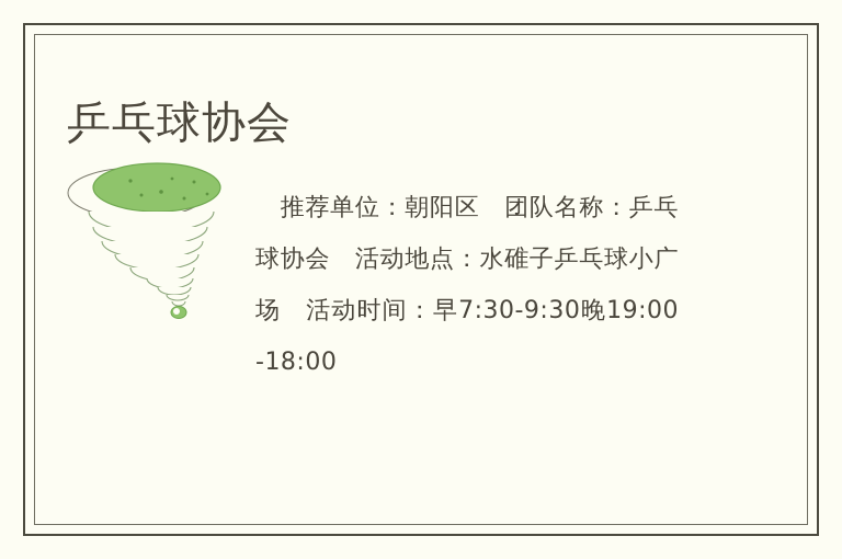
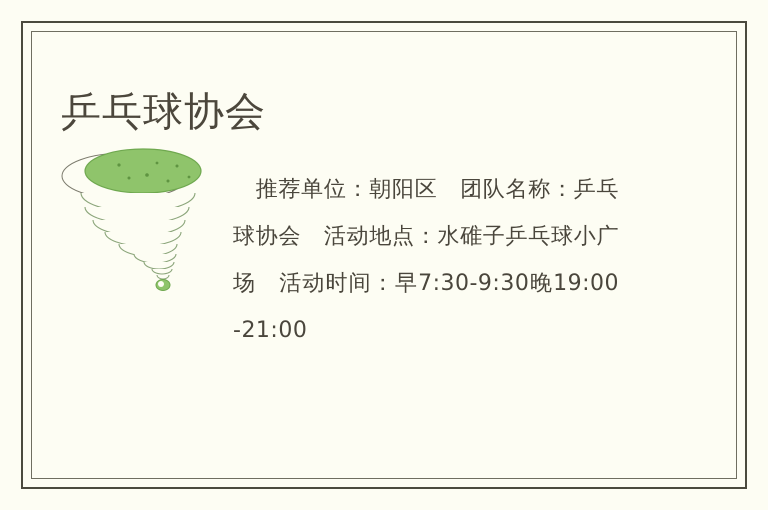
  乒乓球协会
- 推荐单位：朝阳区 团队名称：乒乓球协会 活动地点：水碓子乒乓球小广场 活动时间：早7:30-9:30晚19:00-18:00
+ 推荐单位：朝阳区 团队名称：乒乓球协会 活动地点：水碓子乒乓球小广场 活动时间：早7:30-9:30晚19:00-21:00
